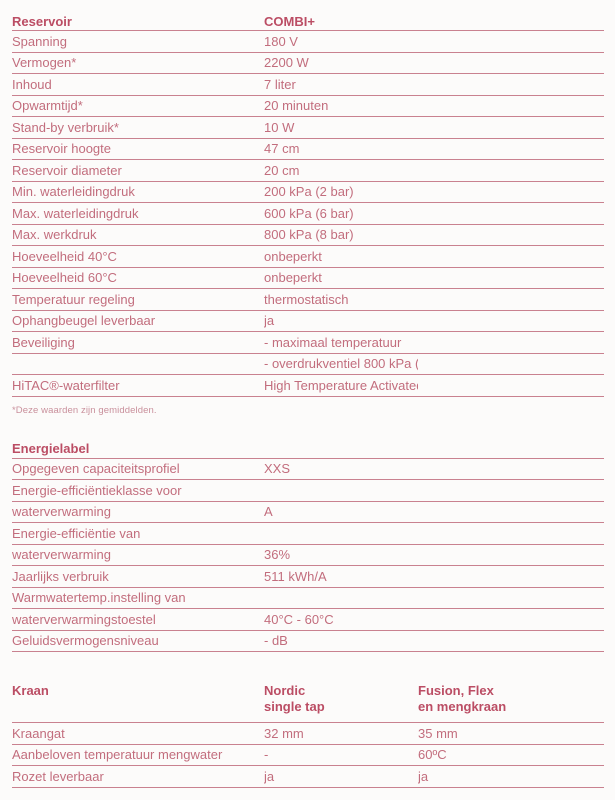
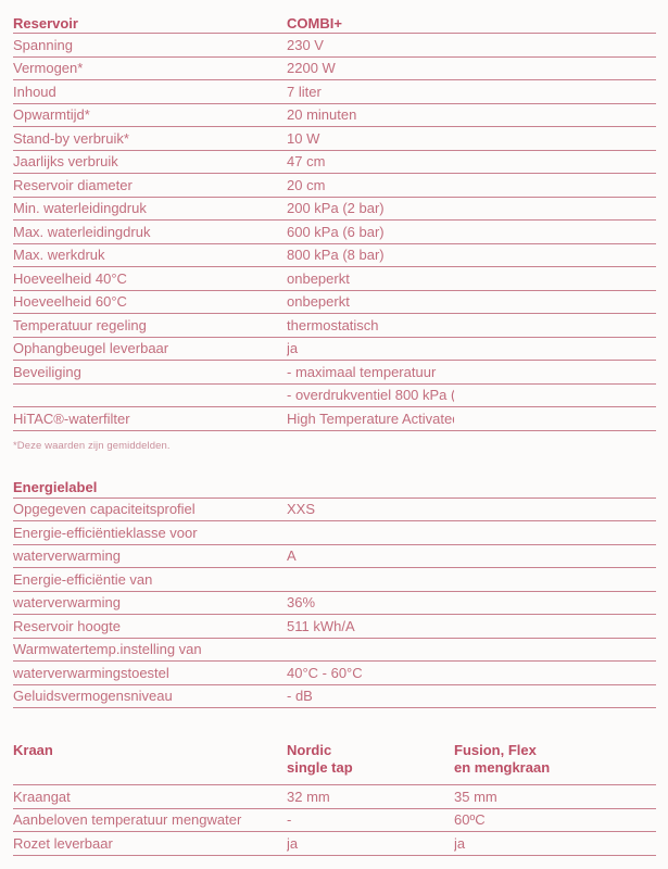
  Reservoir
  COMBI+
  Spanning
- 180 V
+ 230 V
  Vermogen*
  2200 W
  Inhoud
  7 liter
  Opwarmtijd*
  20 minuten
  Stand-by verbruik*
  10 W
- Reservoir hoogte
+ Jaarlijks verbruik
  47 cm
  Reservoir diameter
  20 cm
  Min. waterleidingdruk
  200 kPa (2 bar)
  Max. waterleidingdruk
  600 kPa (6 bar)
  Max. werkdruk
  800 kPa (8 bar)
  Hoeveelheid 40°C
  onbeperkt
  Hoeveelheid 60°C
  onbeperkt
  Temperatuur regeling
  thermostatisch
  Ophangbeugel leverbaar
  ja
  Beveiliging
  - maximaal temperatuur
  - overdrukventiel 800 kPa (
  HiTAC®-waterfilter
  High Temperature Activate
  *Deze waarden zijn gemiddelden.
  Energielabel
  Opgegeven capaciteitsprofiel
  XXS
  Energie-efficiëntieklasse voor
  waterverwarming
  A
  Energie-efficiëntie van
  waterverwarming
  36%
- Jaarlijks verbruik
+ Reservoir hoogte
  511 kWh/A
  Warmwatertemp.instelling van
  waterverwarmingstoestel
  40°C - 60°C
  Geluidsvermogensniveau
  - dB
  Kraan
  Nordic
  single tap
  Fusion, Flex
  en mengkraan
  Kraangat
  32 mm
  35 mm
  Aanbeloven temperatuur mengwater
  -
  60ºC
  Rozet leverbaar
  ja
  ja
